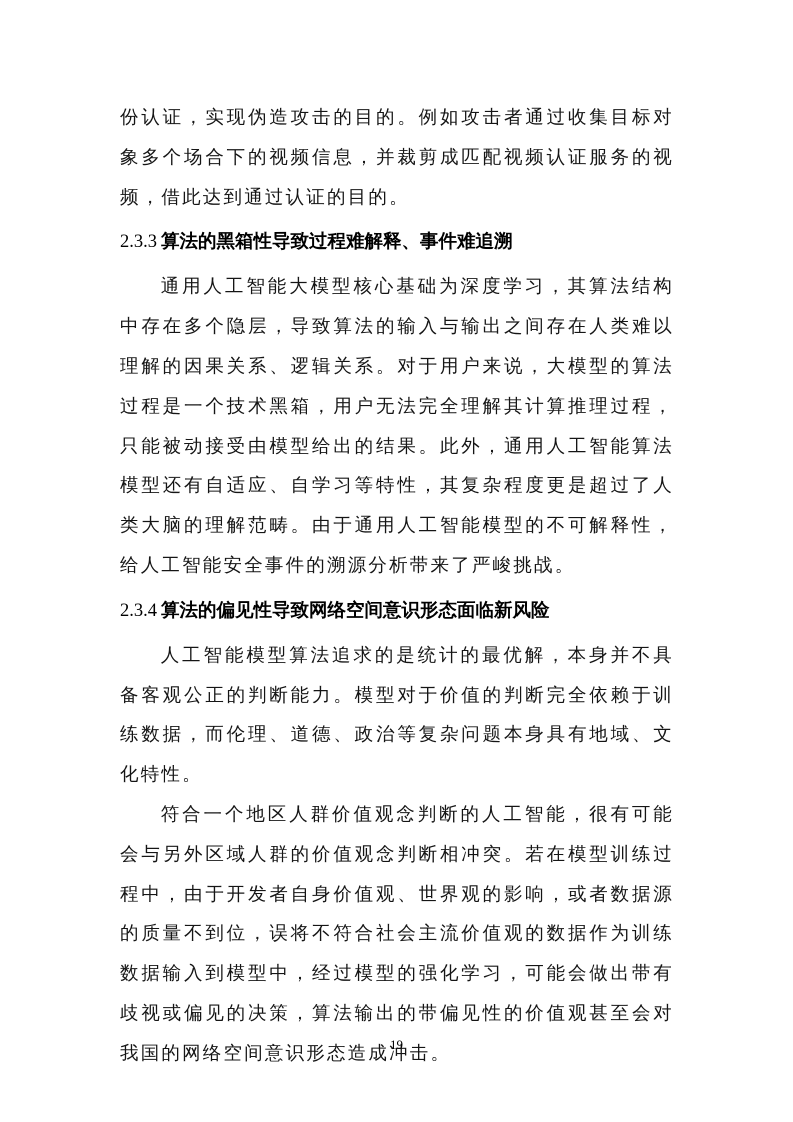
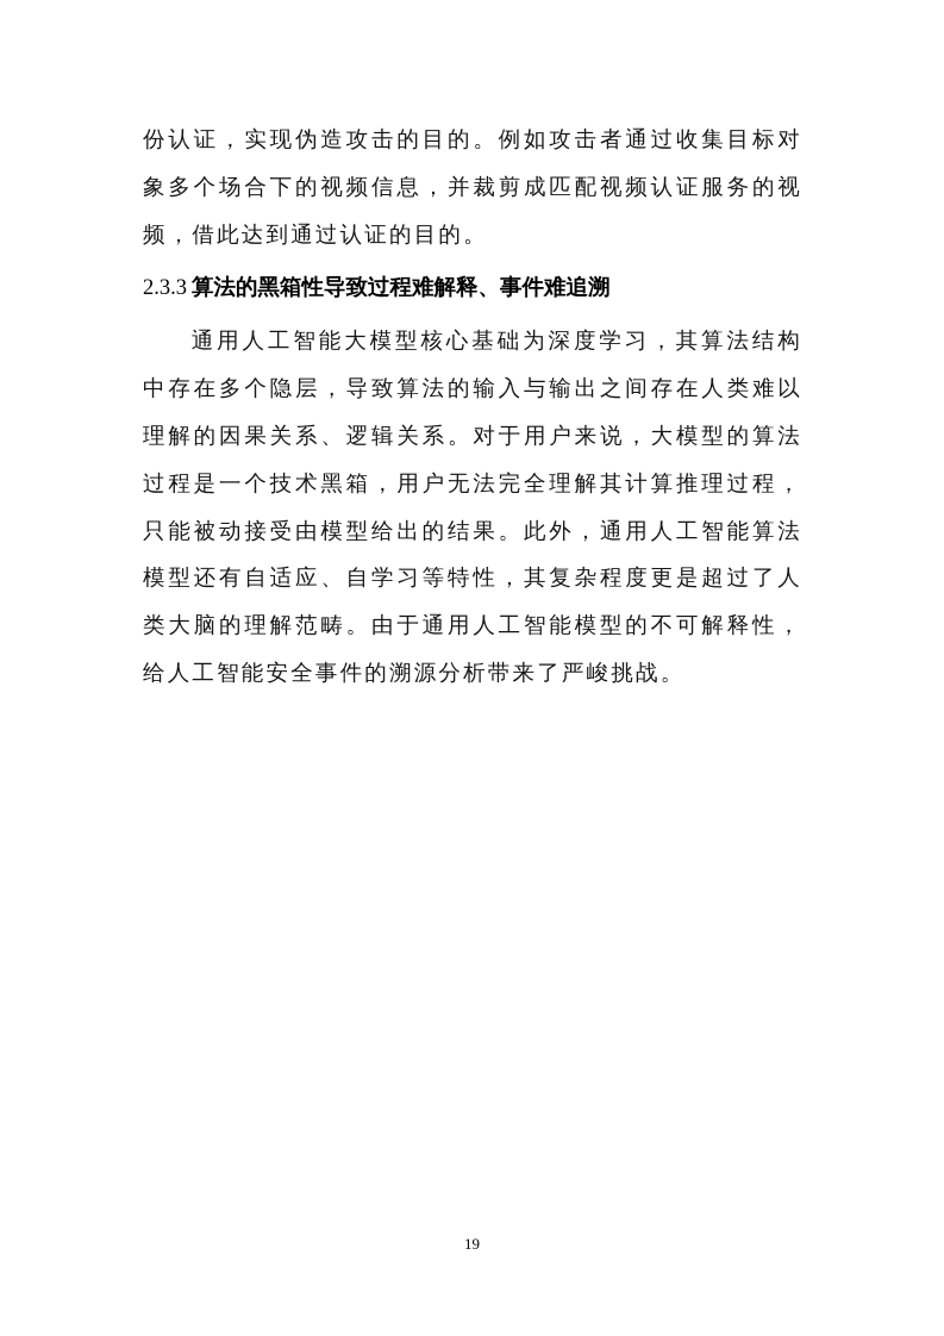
  份认证，实现伪造攻击的目的。例如攻击者通过收集目标对象多个场合下的视频信息，并裁剪成匹配视频认证服务的视频，借此达到通过认证的目的。
  2.3.3 算法的黑箱性导致过程难解释、事件难追溯
  通用人工智能大模型核心基础为深度学习，其算法结构中存在多个隐层，导致算法的输入与输出之间存在人类难以理解的因果关系、逻辑关系。对于用户来说，大模型的算法过程是一个技术黑箱，用户无法完全理解其计算推理过程，只能被动接受由模型给出的结果。此外，通用人工智能算法模型还有自适应、自学习等特性，其复杂程度更是超过了人类大脑的理解范畴。由于通用人工智能模型的不可解释性，给人工智能安全事件的溯源分析带来了严峻挑战。
- 2.3.4 算法的偏见性导致网络空间意识形态面临新风险
- 人工智能模型算法追求的是统计的最优解，本身并不具备客观公正的判断能力。模型对于价值的判断完全依赖于训练数据，而伦理、道德、政治等复杂问题本身具有地域、文化特性。
- 符合一个地区人群价值观念判断的人工智能，很有可能会与另外区域人群的价值观念判断相冲突。若在模型训练过程中，由于开发者自身价值观、世界观的影响，或者数据源的质量不到位，误将不符合社会主流价值观的数据作为训练数据输入到模型中，经过模型的强化学习，可能会做出带有歧视或偏见的决策，算法输出的带偏见性的价值观甚至会对我国的网络空间意识形态造成冲击。
  19
